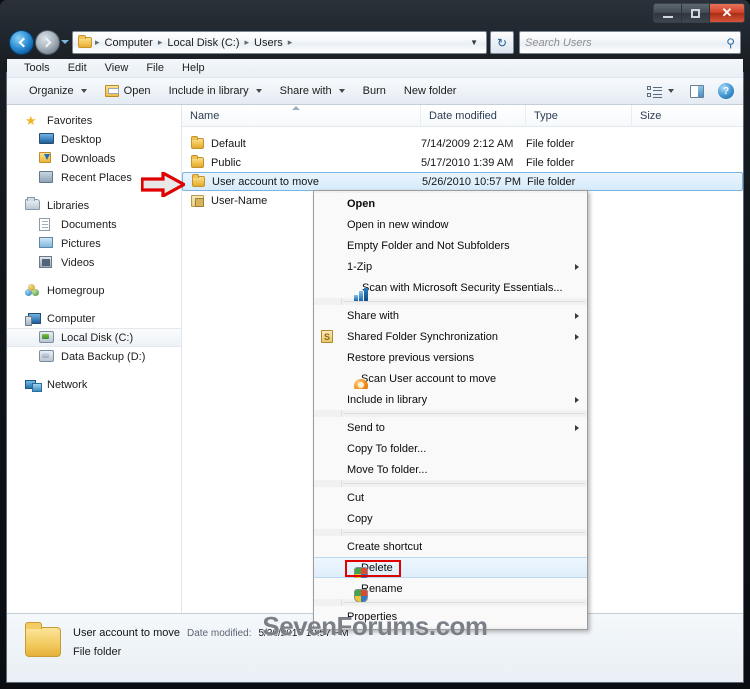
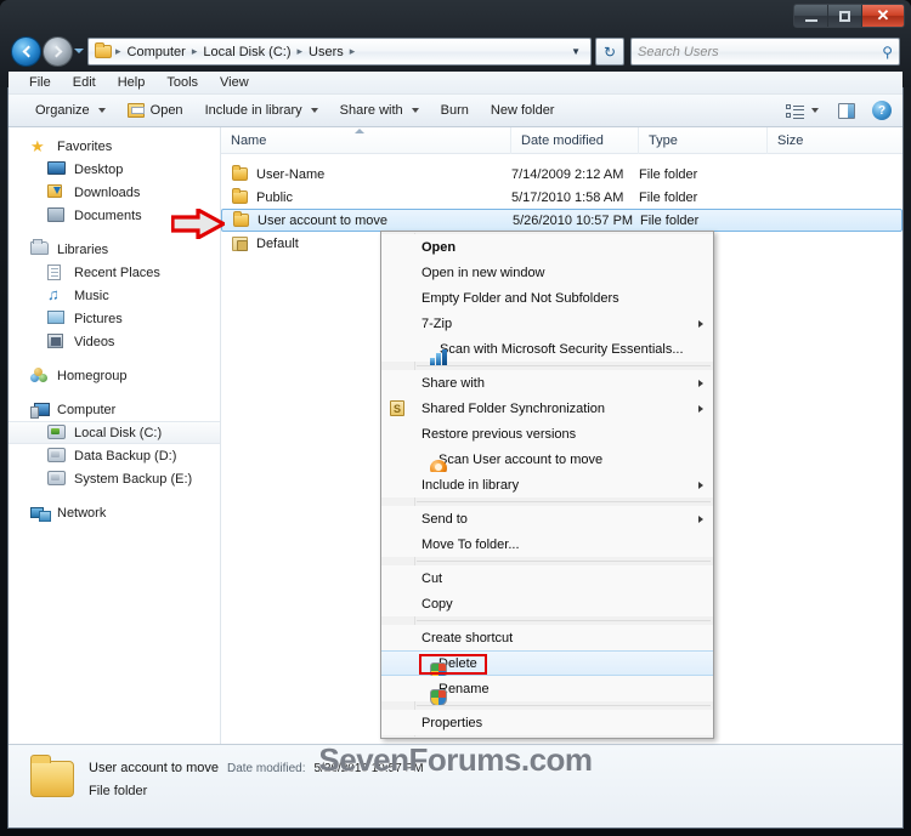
  ✕
  ▸
  Computer
  ▸
  Local Disk (C:)
  ▸
  Users
  ▸
  ▼
  ↻
  Search Users
  ⚲
- Tools
+ File
  Edit
- View
+ Help
- File
+ Tools
- Help
+ View
  Organize
  Open
  Include in library
  Share with
  Burn
  New folder
  ?
  ★
  Favorites
  Desktop
  Downloads
- Recent Places
+ Documents
  Libraries
- Documents
+ Recent Places
+ ♫
+ Music
  Pictures
  Videos
  Homegroup
  Computer
  Local Disk (C:)
  Data Backup (D:)
+ System Backup (E:)
  Network
  Name
  Date modified
  Type
  Size
- Default
+ User-Name
  7/14/2009 2:12 AM
  File folder
  Public
- 5/17/2010 1:39 AM
+ 5/17/2010 1:58 AM
  File folder
  User account to move
  5/26/2010 10:57 PM
  File folder
- User-Name
+ Default
  Open
  Open in new window
  Empty Folder and Not Subfolders
- 1-Zip
+ 7-Zip
  can with Microsoft Security Essentials...
  Share with
  S
  Shared Folder Synchronization
  Restore previous versions
  Scan User account to move
  Include in library
  Send to
- Copy To folder...
  Move To folder...
  Cut
  Copy
  Create shortcut
  elete
  ename
  Properties
  SevenForums.com
  User account to move
  Date modified:
  5/26/2010 10:57 PM
  File folder
